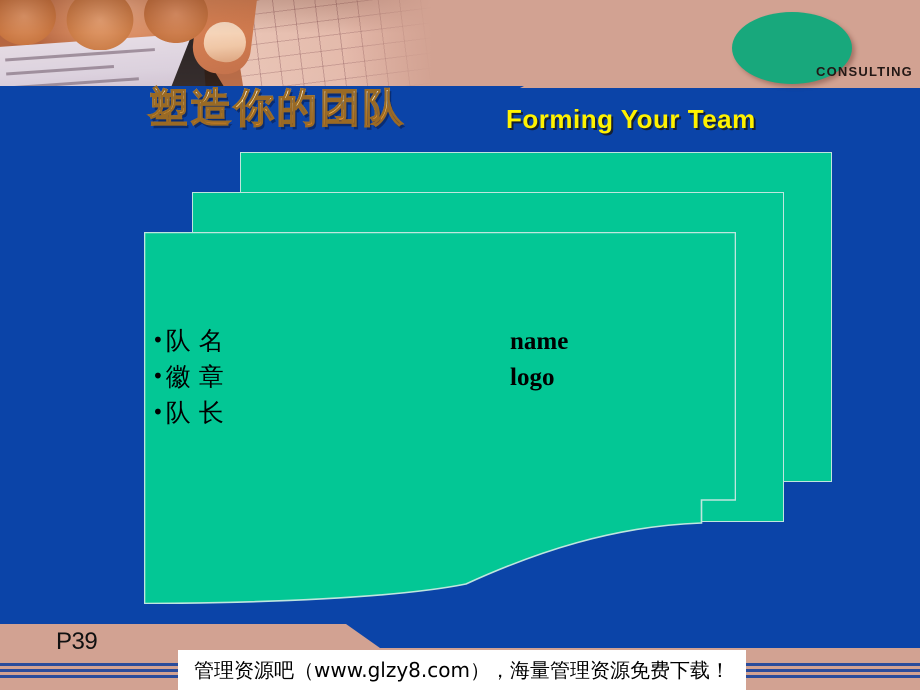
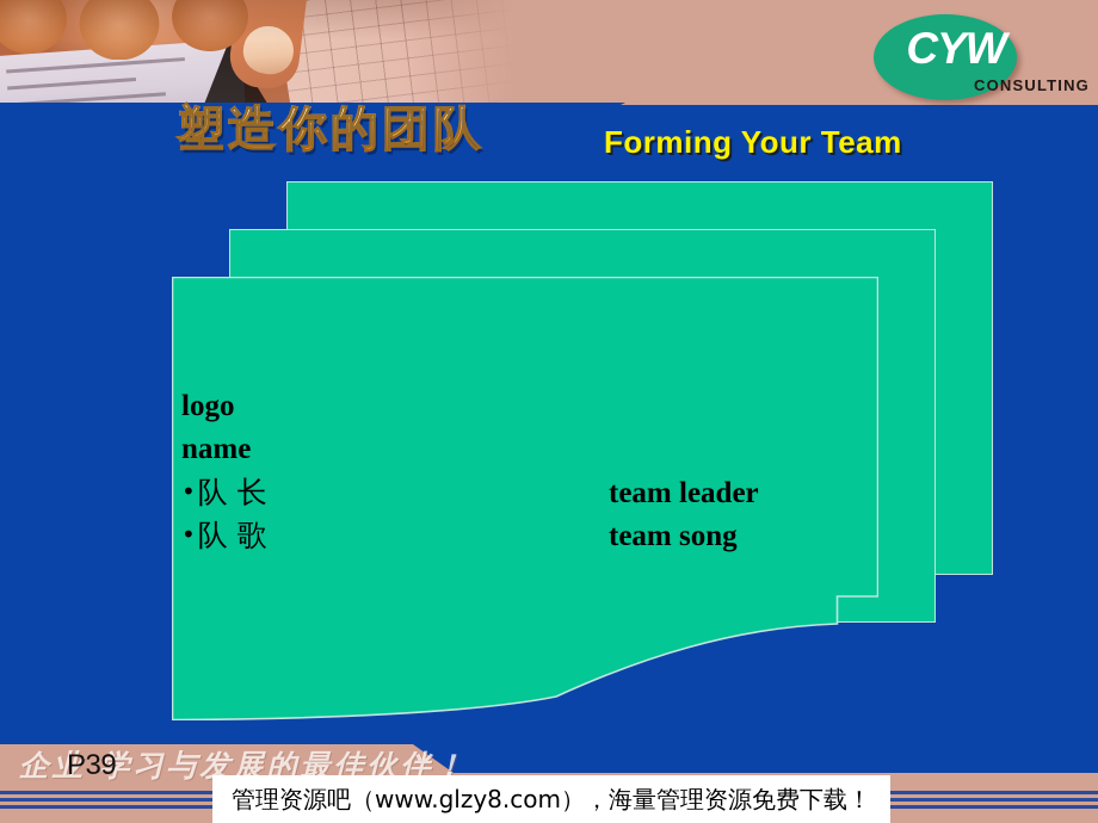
  塑造你的团队
  Forming Your Team
+ CYW
  CONSULTING
- •队 名
- name
+ logo
- •徽 章
- logo
+ name
  •队 长
+ team leader
+ •队 歌
+ team song
+ 企业 学习与发展的最佳伙伴！
  P39
  管理资源吧（www.glzy8.com），海量管理资源免费下载！
